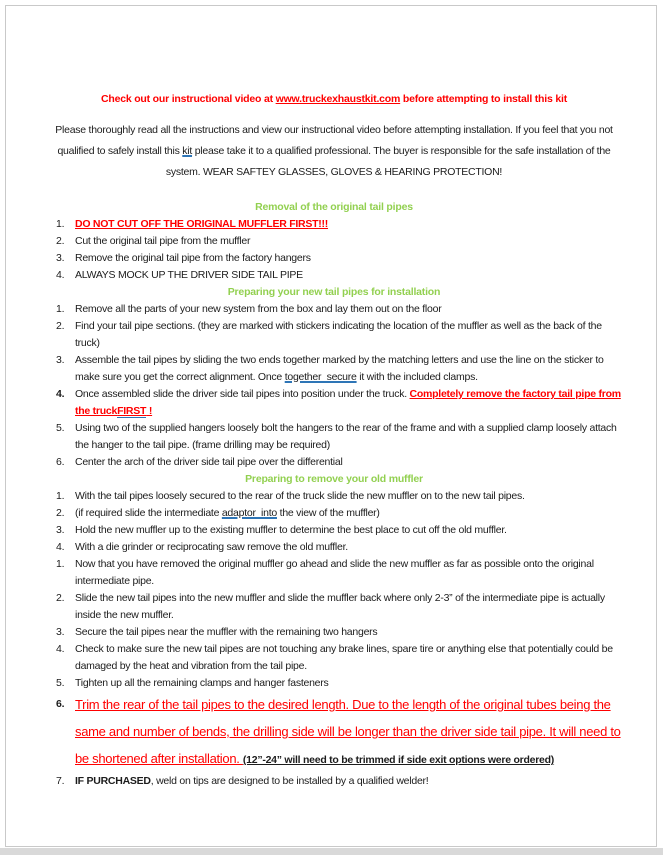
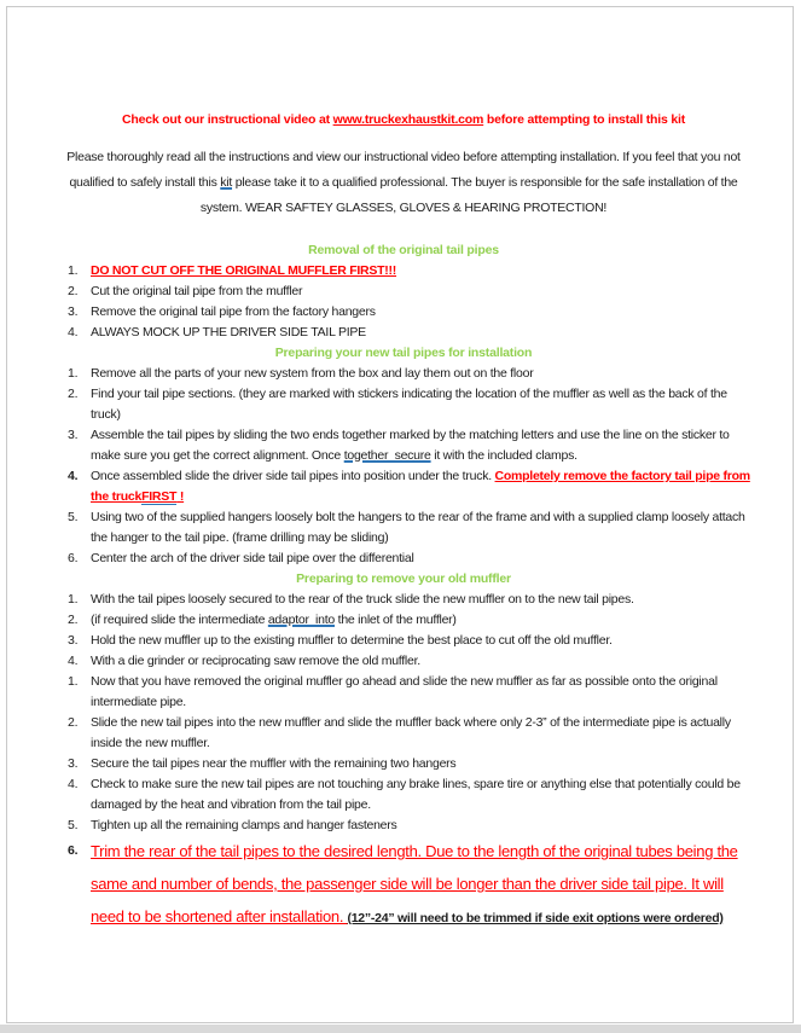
  Check out our instructional video at www.truckexhaustkit.com before attempting to install this kit
  Please thoroughly read all the instructions and view our instructional video before attempting installation. If you feel that you not qualified to safely install this kit please take it to a qualified professional. The buyer is responsible for the safe installation of the system. WEAR SAFTEY GLASSES, GLOVES & HEARING PROTECTION!
  Removal of the original tail pipes
  1.
  DO NOT CUT OFF THE ORIGINAL MUFFLER FIRST!!!
  2.
  Cut the original tail pipe from the muffler
  3.
  Remove the original tail pipe from the factory hangers
  4.
  ALWAYS MOCK UP THE DRIVER SIDE TAIL PIPE
  Preparing your new tail pipes for installation
  1.
  Remove all the parts of your new system from the box and lay them out on the floor
  2.
  Find your tail pipe sections. (they are marked with stickers indicating the location of the muffler as well as the back of the truck)
  3.
  Assemble the tail pipes by sliding the two ends together marked by the matching letters and use the line on the sticker to make sure you get the correct alignment. Once together secure it with the included clamps.
  4.
  Once assembled slide the driver side tail pipes into position under the truck. Completely remove the factory tail pipe from the truckFIRST !
  5.
- Using two of the supplied hangers loosely bolt the hangers to the rear of the frame and with a supplied clamp loosely attach the hanger to the tail pipe. (frame drilling may be required)
+ Using two of the supplied hangers loosely bolt the hangers to the rear of the frame and with a supplied clamp loosely attach the hanger to the tail pipe. (frame drilling may be sliding)
  6.
  Center the arch of the driver side tail pipe over the differential
  Preparing to remove your old muffler
  1.
  With the tail pipes loosely secured to the rear of the truck slide the new muffler on to the new tail pipes.
  2.
- (if required slide the intermediate adaptor into the view of the muffler)
+ (if required slide the intermediate adaptor into the inlet of the muffler)
  3.
  Hold the new muffler up to the existing muffler to determine the best place to cut off the old muffler.
  4.
  With a die grinder or reciprocating saw remove the old muffler.
  1.
  Now that you have removed the original muffler go ahead and slide the new muffler as far as possible onto the original intermediate pipe.
  2.
  Slide the new tail pipes into the new muffler and slide the muffler back where only 2-3” of the intermediate pipe is actually inside the new muffler.
  3.
  Secure the tail pipes near the muffler with the remaining two hangers
  4.
  Check to make sure the new tail pipes are not touching any brake lines, spare tire or anything else that potentially could be damaged by the heat and vibration from the tail pipe.
  5.
  Tighten up all the remaining clamps and hanger fasteners
  6.
- Trim the rear of the tail pipes to the desired length. Due to the length of the original tubes being the same and number of bends, the drilling side will be longer than the driver side tail pipe. It will need to be shortened after installation. (12”-24” will need to be trimmed if side exit options were ordered)
+ Trim the rear of the tail pipes to the desired length. Due to the length of the original tubes being the same and number of bends, the passenger side will be longer than the driver side tail pipe. It will need to be shortened after installation. (12”-24” will need to be trimmed if side exit options were ordered)
- 7.
- IF PURCHASED, weld on tips are designed to be installed by a qualified welder!
